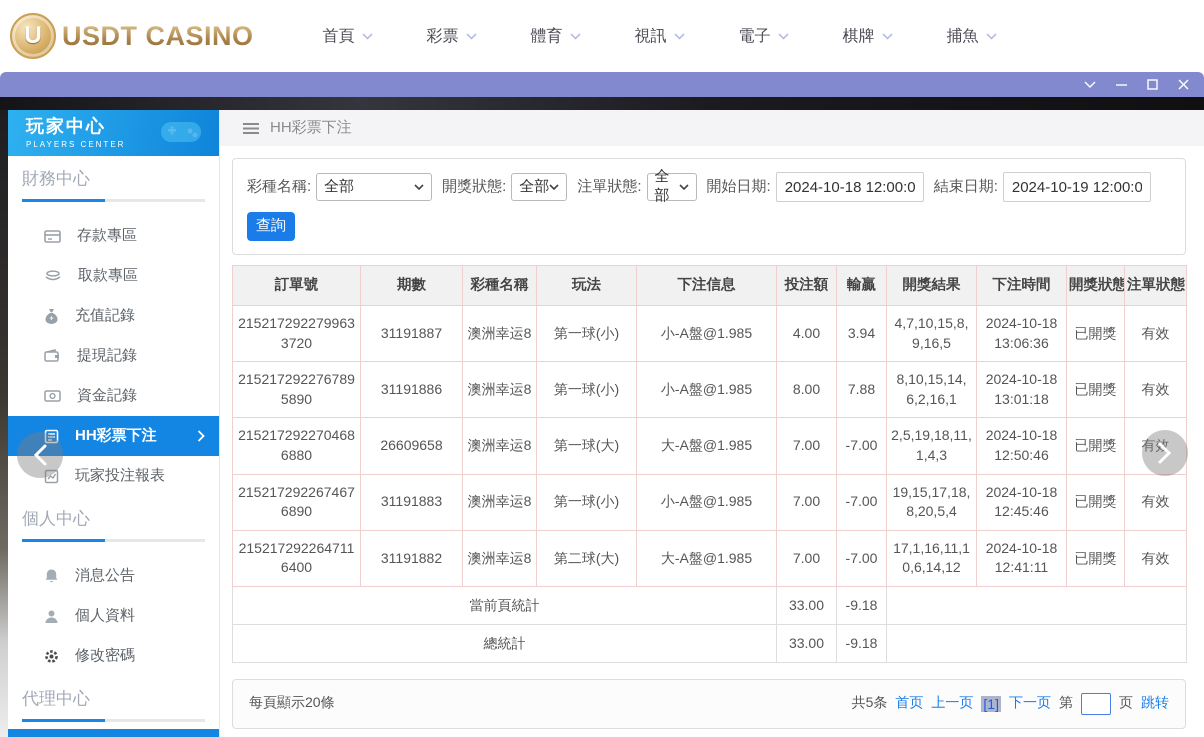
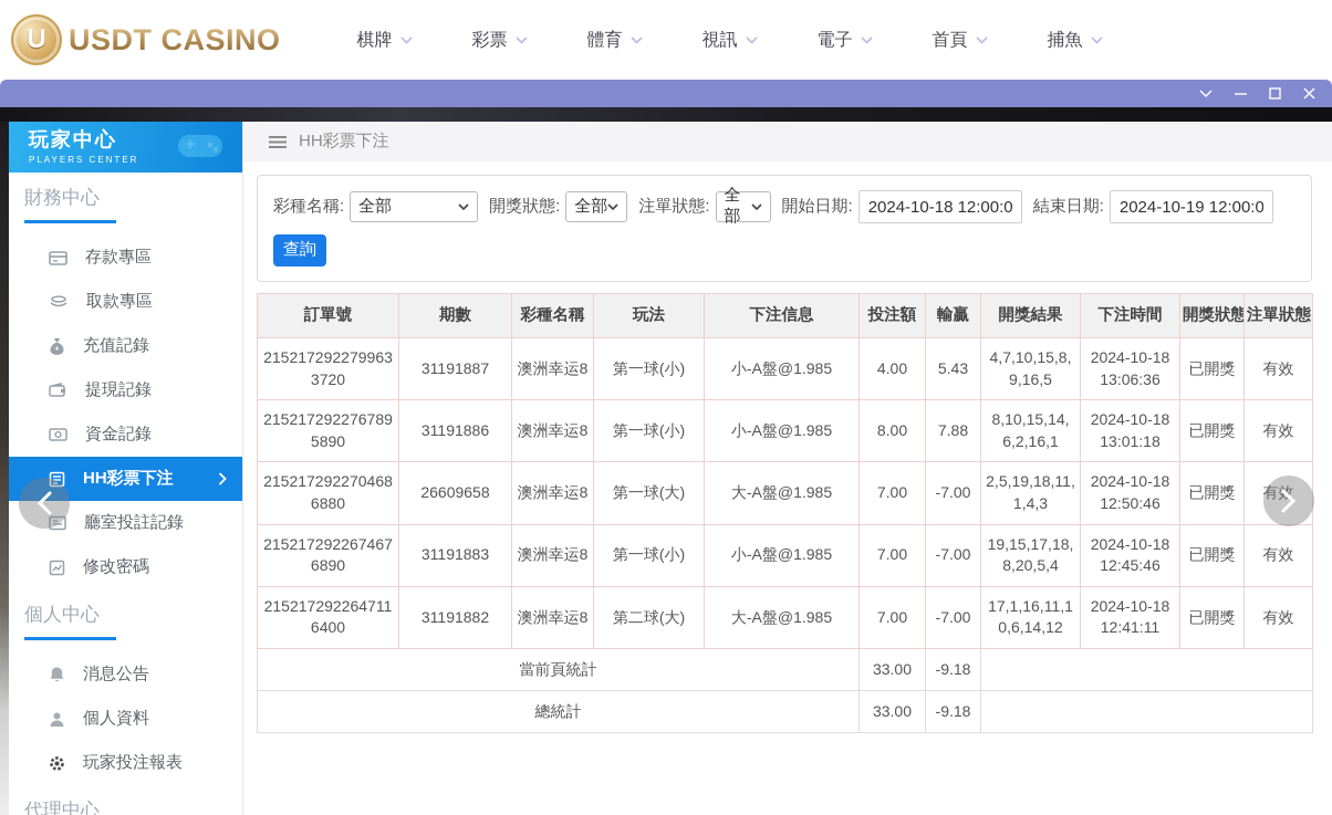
  U
  USDT CASINO
- 首頁
+ 棋牌
  彩票
  體育
  視訊
  電子
- 棋牌
+ 首頁
  捕魚
  玩家中心
  PLAYERS CENTER
  財務中心
  存款專區
  取款專區
  充值記錄
  提現記錄
  資金記錄
  HH彩票下注
+ 廳室投註記錄
- 玩家投注報表
+ 修改密碼
  個人中心
  消息公告
  個人資料
- 修改密碼
+ 玩家投注報表
  代理中心
  HH彩票下注
  彩種名稱:
  全部
  開獎狀態:
  全部
  注單狀態:
  全部
  開始日期:
  2024-10-18 12:00:0
  結束日期:
  2024-10-19 12:00:0
  查詢
  訂單號	期數	彩種名稱	玩法	下注信息	投注額	輸贏	開獎結果	下注時間	開獎狀態	注單狀態
- 2152172922799633720	31191887	澳洲幸运8	第一球(小)	小-A盤@1.985	4.00	3.94	4,7,10,15,8,9,16,5	2024-10-18 13:06:36	已開獎	有效
+ 2152172922799633720	31191887	澳洲幸运8	第一球(小)	小-A盤@1.985	4.00	5.43	4,7,10,15,8,9,16,5	2024-10-18 13:06:36	已開獎	有效
  2152172922767895890	31191886	澳洲幸运8	第一球(小)	小-A盤@1.985	8.00	7.88	8,10,15,14,6,2,16,1	2024-10-18 13:01:18	已開獎	有效
  2152172922704686880	26609658	澳洲幸运8	第一球(大)	大-A盤@1.985	7.00	-7.00	2,5,19,18,11,1,4,3	2024-10-18 12:50:46	已開獎	有
  2152172922674676890	31191883	澳洲幸运8	第一球(小)	小-A盤@1.985	7.00	-7.00	19,15,17,18,8,20,5,4	2024-10-18 12:45:46	已開獎	有效
  2152172922647116400	31191882	澳洲幸运8	第二球(大)	大-A盤@1.985	7.00	-7.00	17,1,16,11,10,6,14,12	2024-10-18 12:41:11	已開獎	有效
  當前頁統計	33.00	-9.18
  總統計	33.00	-9.18
- 每頁顯示20條
- 共5条
- 首页
- 上一页
- [1]
- 下一页
- 第
- 页
- 跳转
